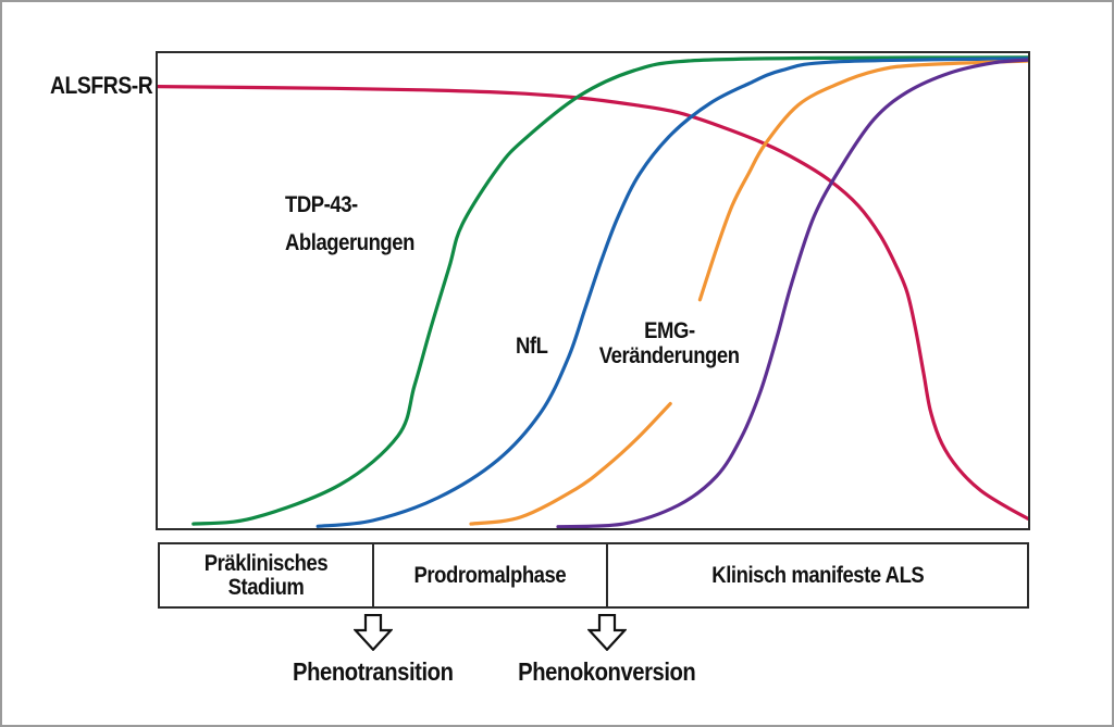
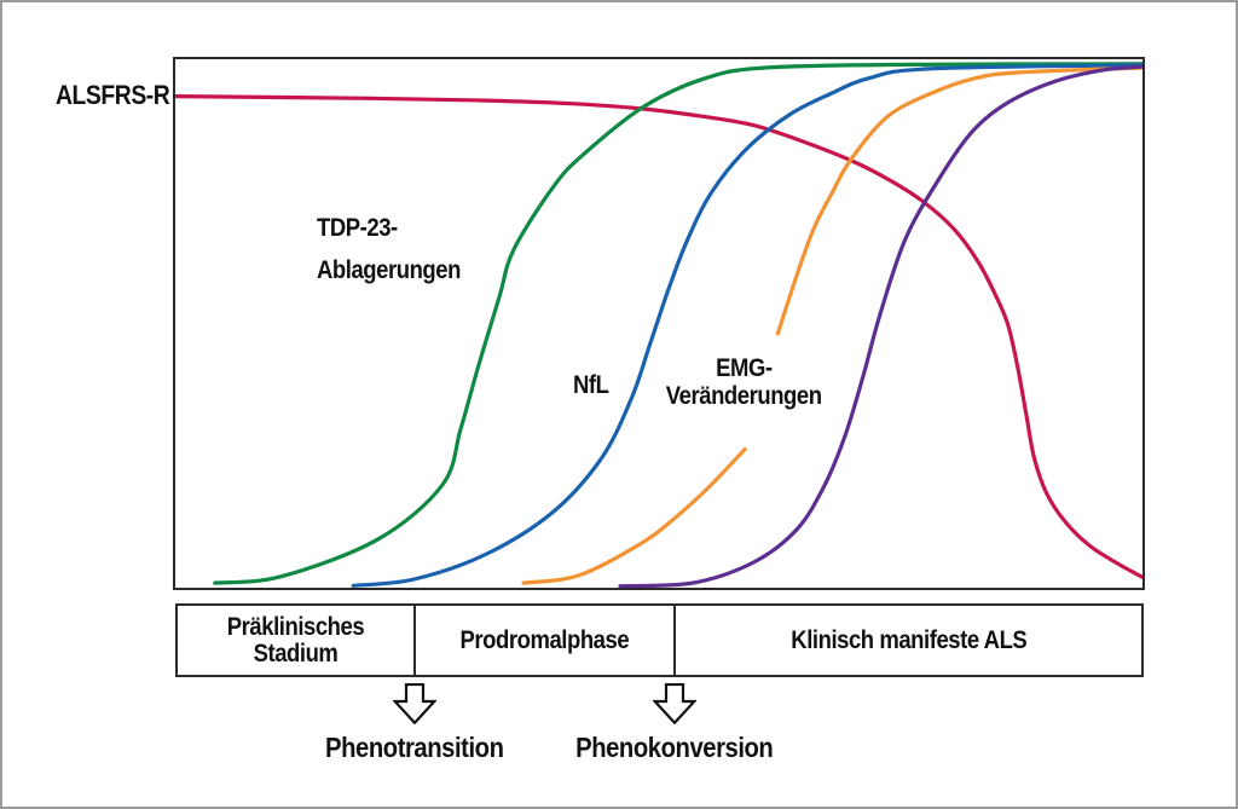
  ALSFRS-R
- TDP-43-
+ TDP-23-
  Ablagerungen
  NfL
  EMG-
  Veränderungen
  Präklinisches Stadium
  Prodromalphase
  Klinisch manifeste ALS
  Phenotransition
  Phenokonversion
